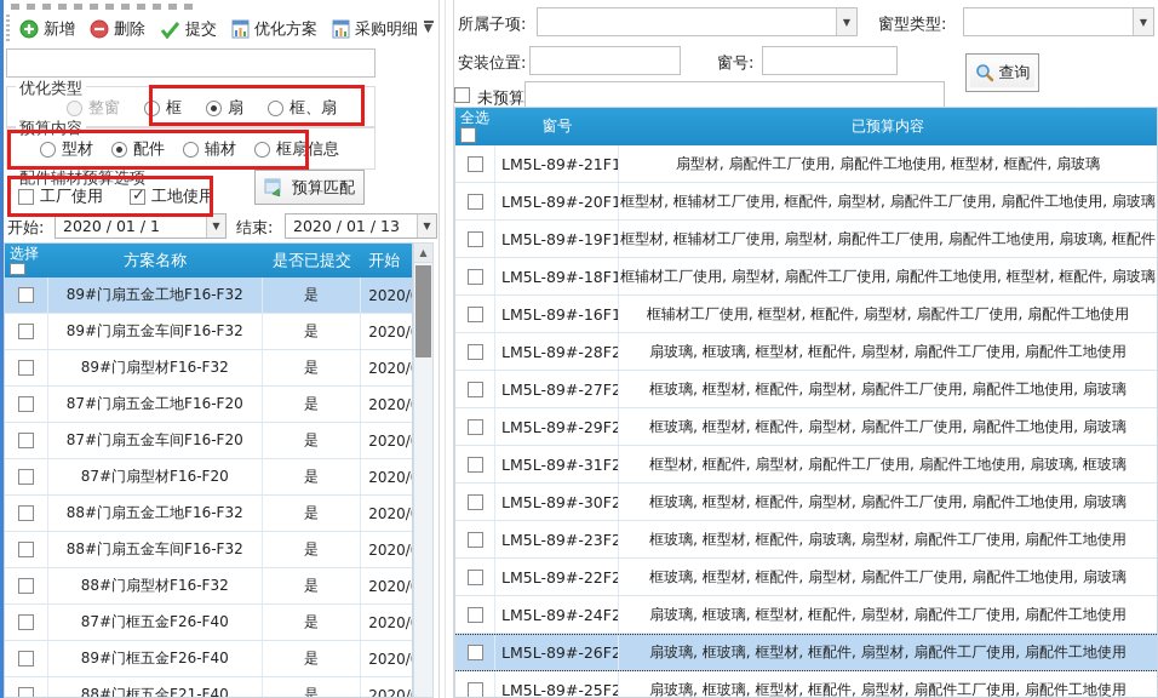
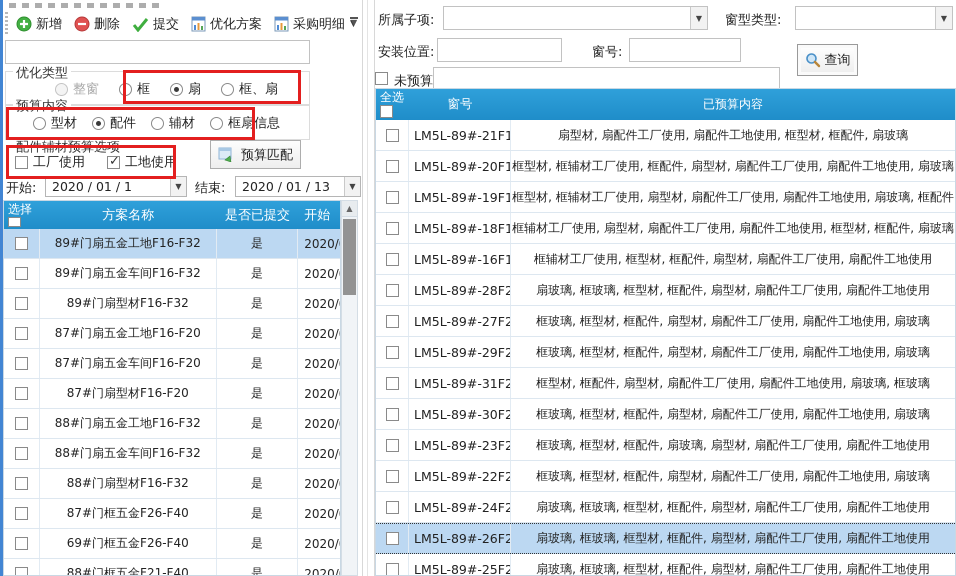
  新增
  删除
  提交
  优化方案
  采购明细
  ▼
  优化类型
  整窗
  框
  扇
  框、扇
  预算内容
  型材
  配件
  辅材
  框扇信息
  配件辅材预算选项
  工厂使用
  工地使用
  预算匹配
  开始:
  2020 / 01 / 1
  ▼
  结束:
  2020 / 01 / 13
  ▼
  选择
  方案名称
  是否已提交
  开始
  89#门扇五金工地F16-F32
  是
  2020/
  89#门扇五金车间F16-F32
  是
  2020/
  89#门扇型材F16-F32
  是
  2020/
  87#门扇五金工地F16-F20
  是
  2020/
  87#门扇五金车间F16-F20
  是
  2020/
  87#门扇型材F16-F20
  是
  2020/
  88#门扇五金工地F16-F32
  是
  2020/
  88#门扇五金车间F16-F32
  是
  2020/
  88#门扇型材F16-F32
  是
  2020/
  87#门框五金F26-F40
  是
  2020/
- 89#门框五金F26-F40
+ 69#门框五金F26-F40
  是
  2020/
  88#门框五金F21-F40
  是
  2020/
  ▲
  所属子项:
  ▼
  窗型类型:
  ▼
  安装位置:
  窗号:
  未预算
  查询
  全选
  窗号
  已预算内容
  LM5L-89#-21F1
  扇型材, 扇配件工厂使用, 扇配件工地使用, 框型材, 框配件, 扇玻璃
  LM5L-89#-20F1
  框型材, 框辅材工厂使用, 框配件, 扇型材, 扇配件工厂使用, 扇配件工地使用, 扇玻璃
  LM5L-89#-19F1
  框型材, 框辅材工厂使用, 扇型材, 扇配件工厂使用, 扇配件工地使用, 扇玻璃, 框配件
  LM5L-89#-18F1
  框辅材工厂使用, 扇型材, 扇配件工厂使用, 扇配件工地使用, 框型材, 框配件, 扇玻璃
  LM5L-89#-16F1
  框辅材工厂使用, 框型材, 框配件, 扇型材, 扇配件工厂使用, 扇配件工地使用
  LM5L-89#-28F2
  扇玻璃, 框玻璃, 框型材, 框配件, 扇型材, 扇配件工厂使用, 扇配件工地使用
  LM5L-89#-27F2
  框玻璃, 框型材, 框配件, 扇型材, 扇配件工厂使用, 扇配件工地使用, 扇玻璃
  LM5L-89#-29F2
  框玻璃, 框型材, 框配件, 扇型材, 扇配件工厂使用, 扇配件工地使用, 扇玻璃
  LM5L-89#-31F2
  框型材, 框配件, 扇型材, 扇配件工厂使用, 扇配件工地使用, 扇玻璃, 框玻璃
  LM5L-89#-30F2
  框玻璃, 框型材, 框配件, 扇型材, 扇配件工厂使用, 扇配件工地使用, 扇玻璃
  LM5L-89#-23F2
  框玻璃, 框型材, 框配件, 扇玻璃, 扇型材, 扇配件工厂使用, 扇配件工地使用
  LM5L-89#-22F2
  框玻璃, 框型材, 框配件, 扇型材, 扇配件工厂使用, 扇配件工地使用, 扇玻璃
  LM5L-89#-24F2
  扇玻璃, 框玻璃, 框型材, 框配件, 扇型材, 扇配件工厂使用, 扇配件工地使用
  LM5L-89#-26F2
  扇玻璃, 框玻璃, 框型材, 框配件, 扇型材, 扇配件工厂使用, 扇配件工地使用
  LM5L-89#-25F2
  扇玻璃, 框玻璃, 框型材, 框配件, 扇型材, 扇配件工厂使用, 扇配件工地使用
